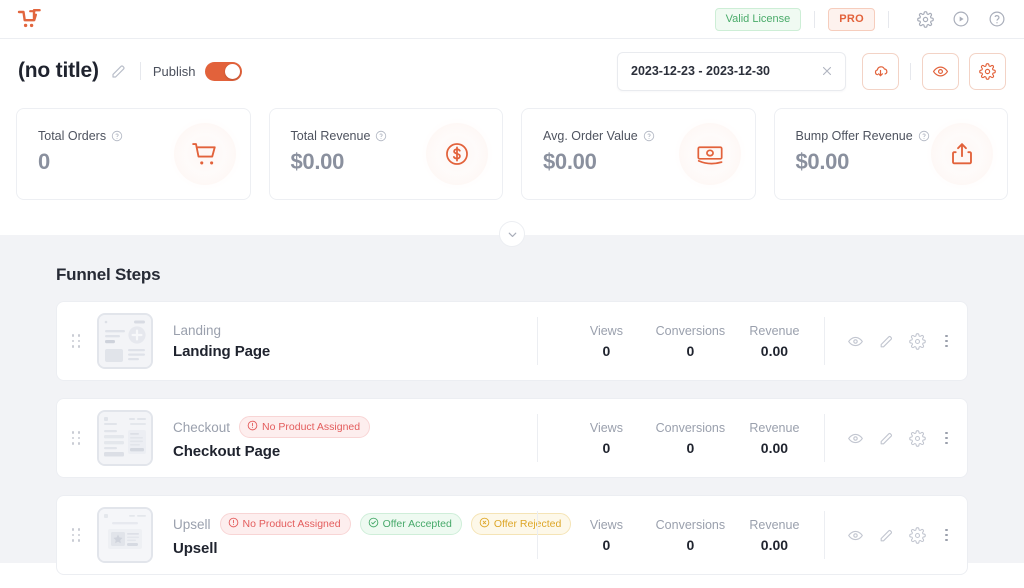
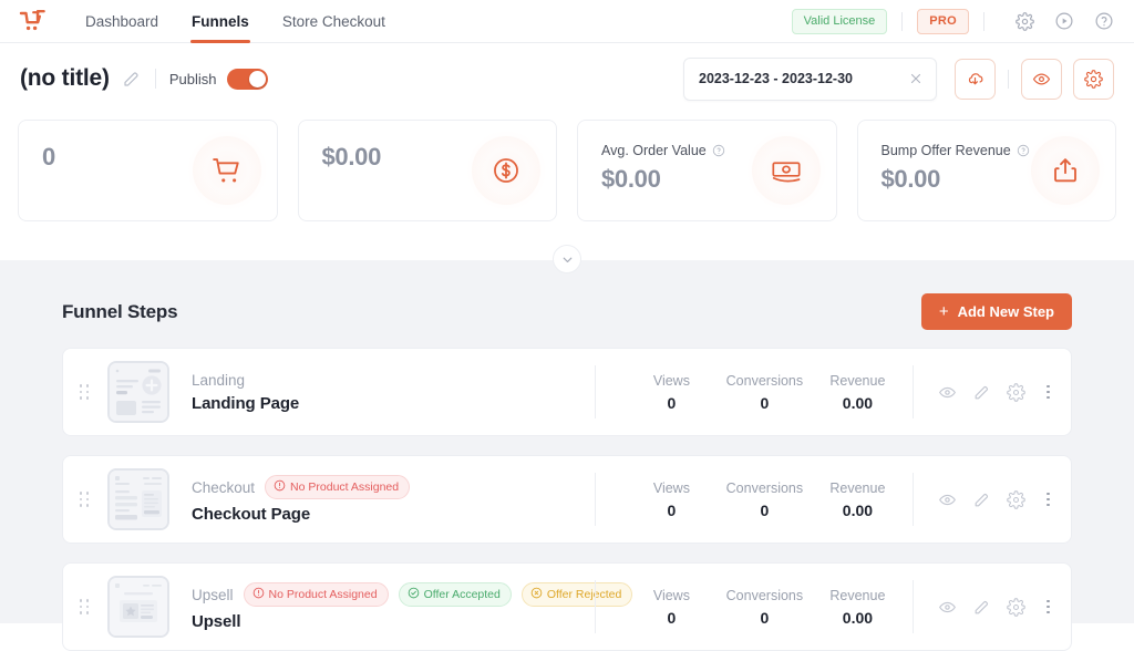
+ Dashboard
+ Funnels
+ Store Checkout
  Valid License
  PRO
  (no title)
  Publish
  2023-12-23 - 2023-12-30
- Total Orders
  0
- Total Revenue
  $0.00
  Avg. Order Value
  $0.00
  Bump Offer Revenue
  $0.00
  Funnel Steps
+ +
+ Add New Step
  Landing
  Landing Page
  Views
  0
  Conversions
  0
  Revenue
  0.00
  Checkout
  No Product Assigned
  Checkout Page
  Views
  0
  Conversions
  0
  Revenue
  0.00
  Upsell
  No Product Assigned
  Offer Accepted
  Offer Rejected
  Upsell
  Views
  0
  Conversions
  0
  Revenue
  0.00
